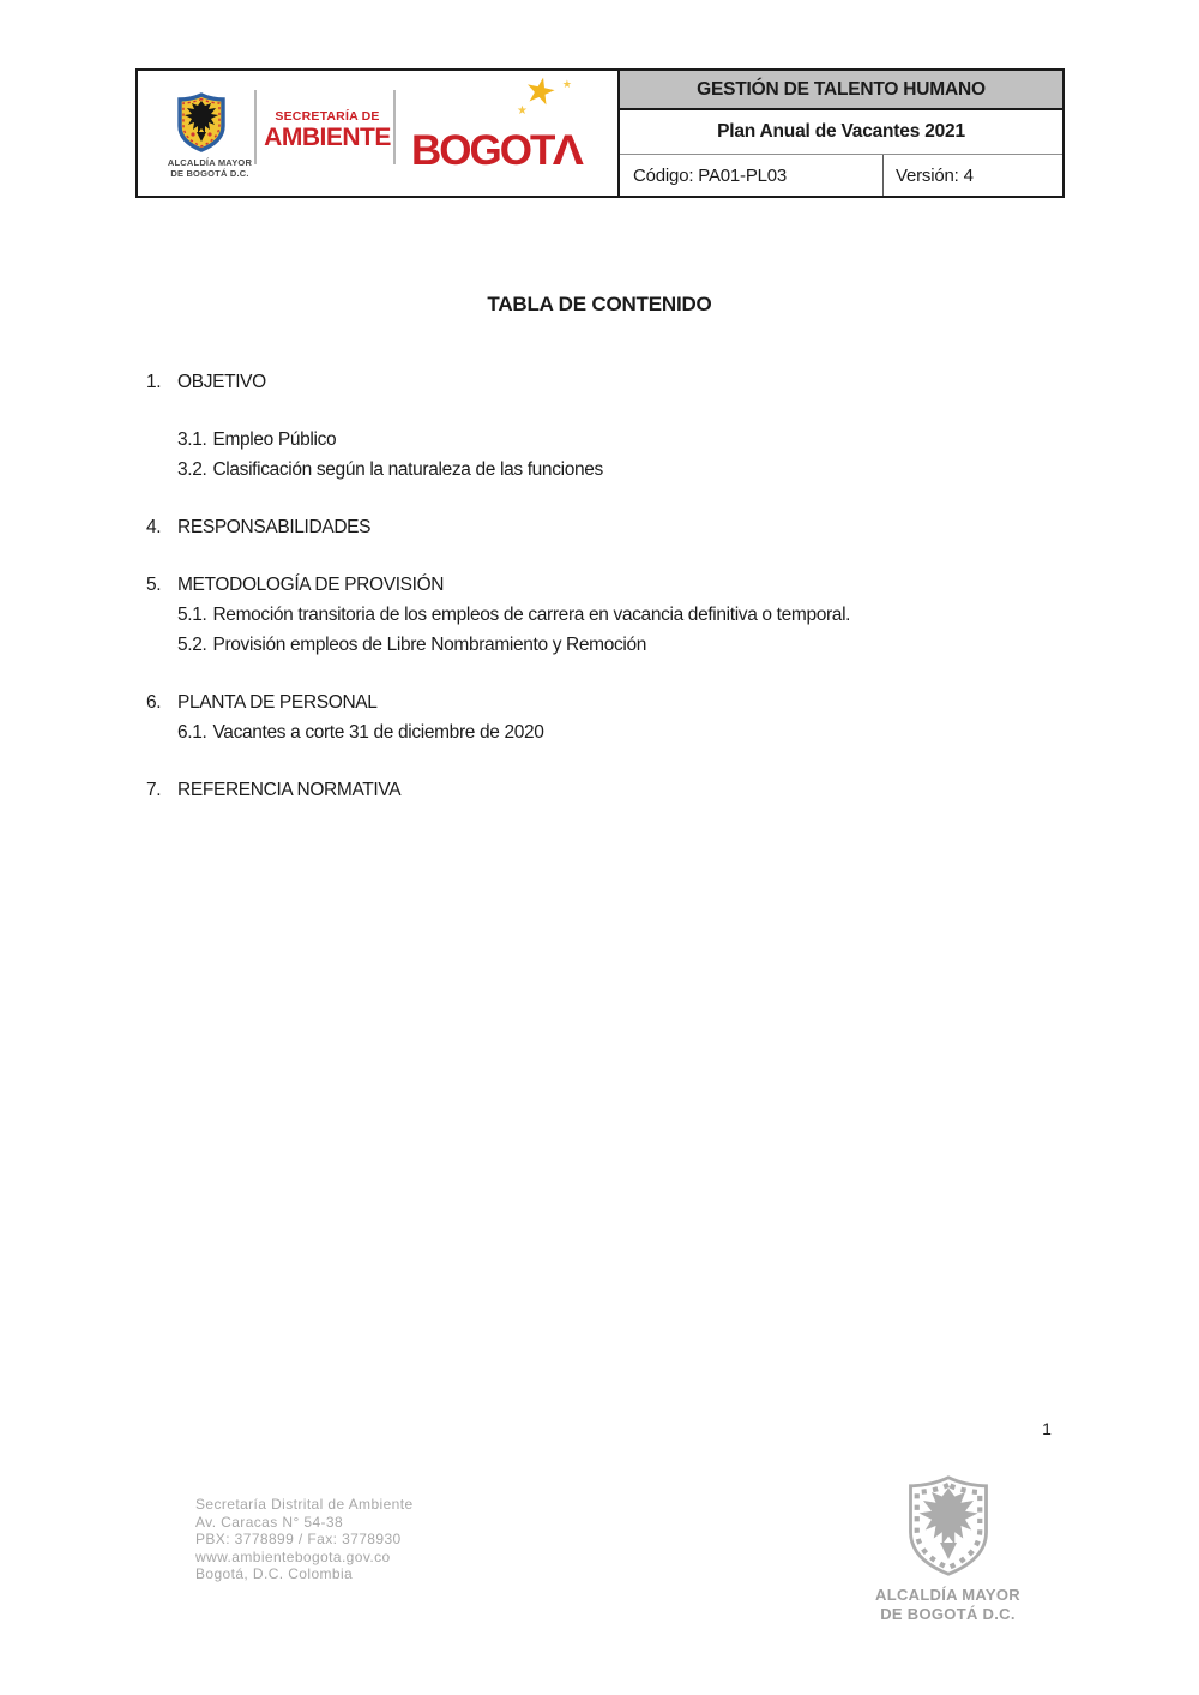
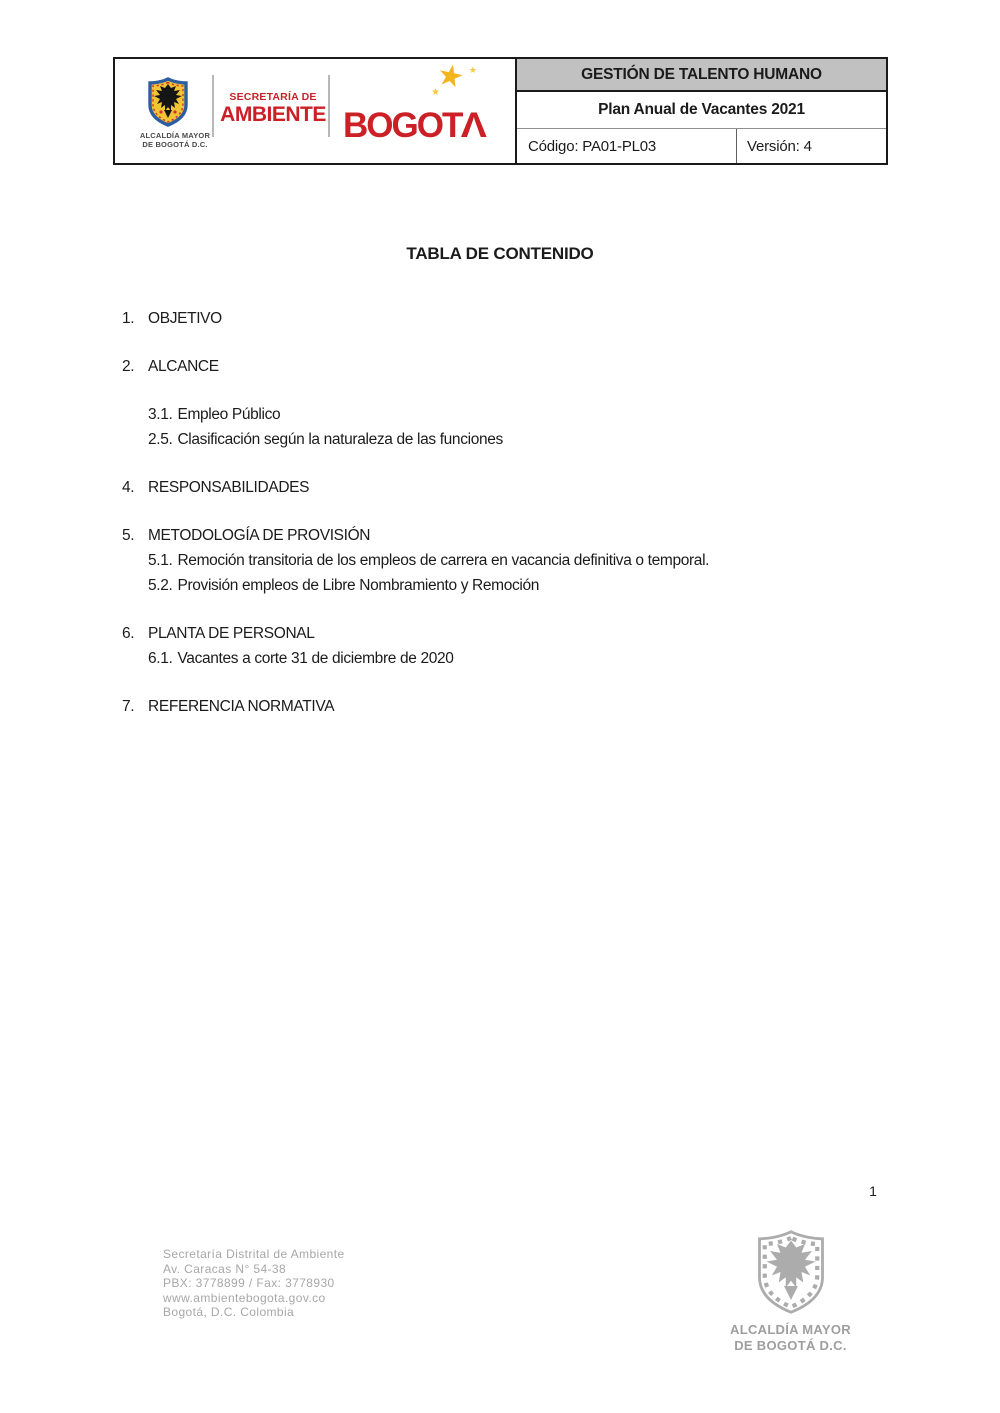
  ALCALDÍA MAYOR
  DE BOGOTÁ D.C.
  SECRETARÍA DE
  AMBIENTE
  ★
  ★
  BOGOTΛ
  GESTIÓN DE TALENTO HUMANO
  Plan Anual de Vacantes 2021
  Código: PA01-PL03
  Versión: 4
  TABLA DE CONTENIDO
  1.
  OBJETIVO
+ 2.
+ ALCANCE
  3.1. Empleo Público
- 3.2. Clasificación según la naturaleza de las funciones
+ 2.5. Clasificación según la naturaleza de las funciones
  4.
  RESPONSABILIDADES
  5.
  METODOLOGÍA DE PROVISIÓN
  5.1. Remoción transitoria de los empleos de carrera en vacancia definitiva o temporal.
  5.2. Provisión empleos de Libre Nombramiento y Remoción
  6.
  PLANTA DE PERSONAL
  6.1. Vacantes a corte 31 de diciembre de 2020
  7.
  REFERENCIA NORMATIVA
  1
  Secretaría Distrital de Ambiente
  Av. Caracas N° 54-38
  PBX: 3778899 / Fax: 3778930
  www.ambientebogota.gov.co
  Bogotá, D.C. Colombia
  ALCALDÍA MAYOR
  DE BOGOTÁ D.C.
